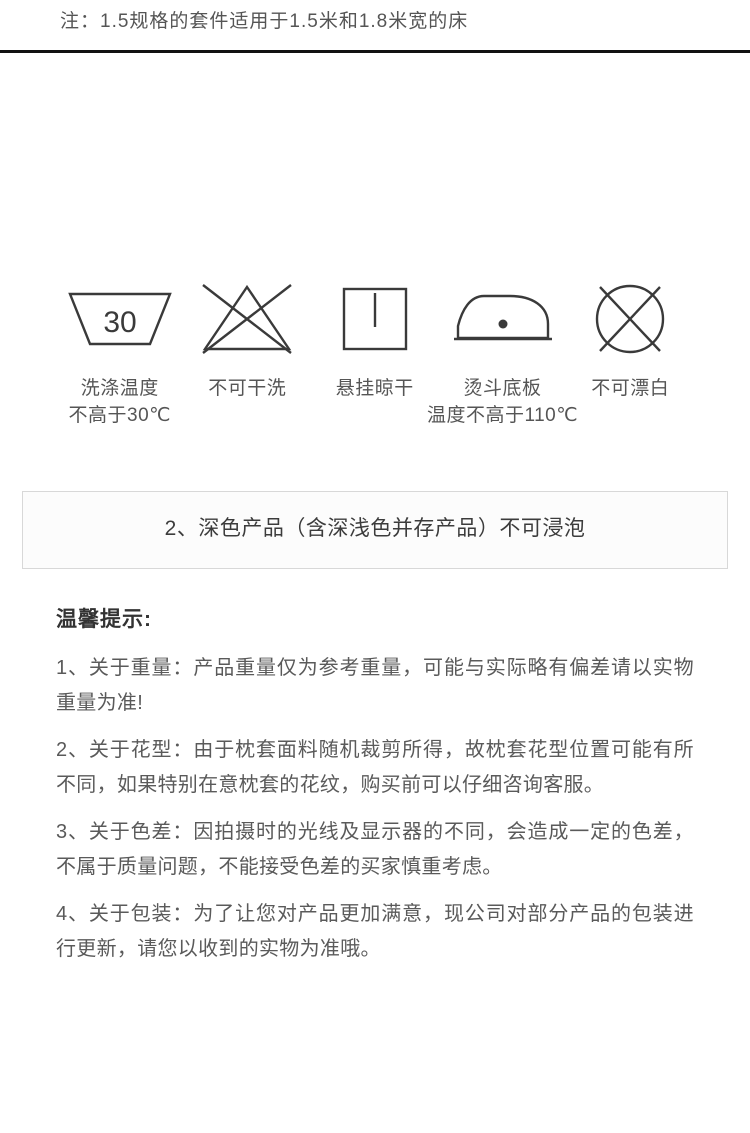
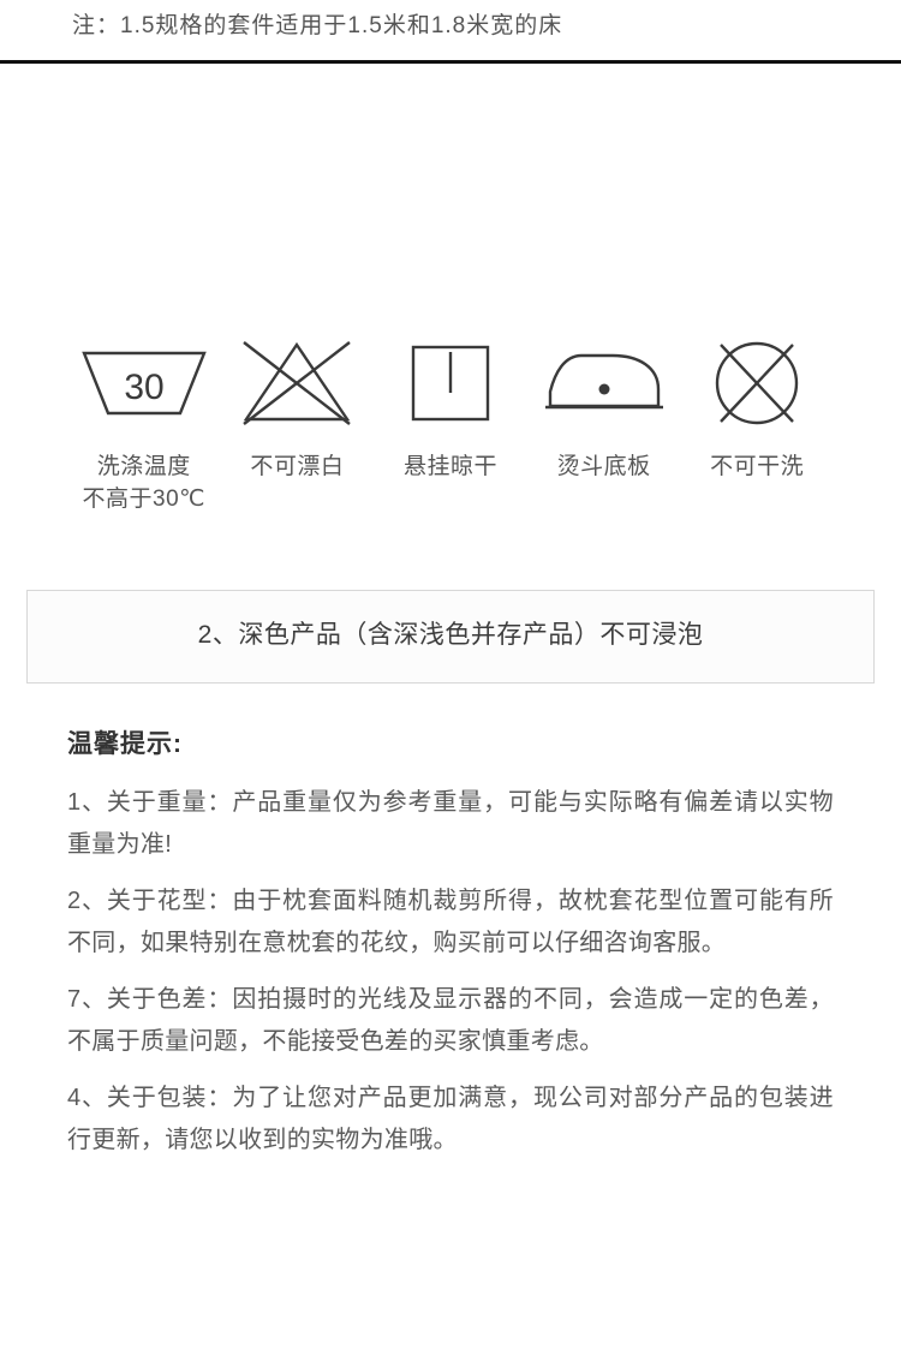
  注：1.5规格的套件适用于1.5米和1.8米宽的床
  30
  洗涤温度
  不高于30℃
- 不可干洗
+ 不可漂白
  悬挂晾干
  烫斗底板
- 温度不高于110℃
- 不可漂白
+ 不可干洗
  2、深色产品（含深浅色并存产品）不可浸泡
  温馨提示:
  1、关于重量：产品重量仅为参考重量，可能与实际略有偏差请以实物重量为准!
  2、关于花型：由于枕套面料随机裁剪所得，故枕套花型位置可能有所不同，如果特别在意枕套的花纹，购买前可以仔细咨询客服。
- 3、关于色差：因拍摄时的光线及显示器的不同，会造成一定的色差，不属于质量问题，不能接受色差的买家慎重考虑。
+ 7、关于色差：因拍摄时的光线及显示器的不同，会造成一定的色差，不属于质量问题，不能接受色差的买家慎重考虑。
  4、关于包装：为了让您对产品更加满意，现公司对部分产品的包装进行更新，请您以收到的实物为准哦。
